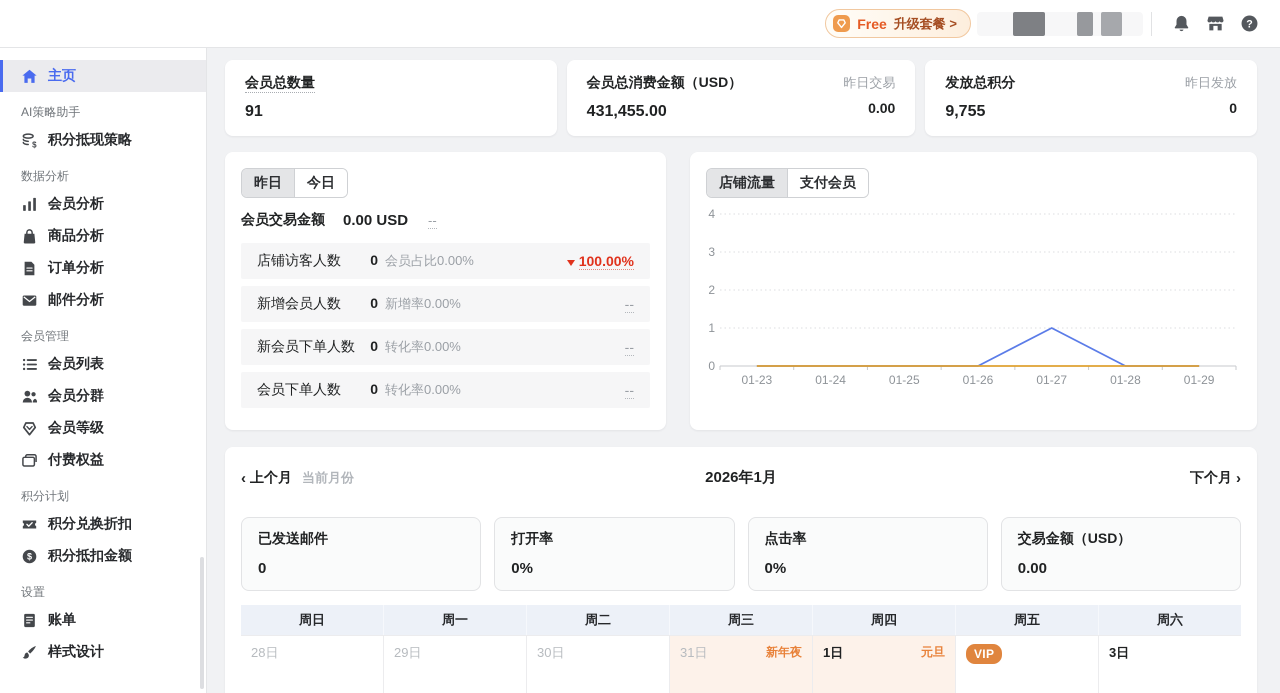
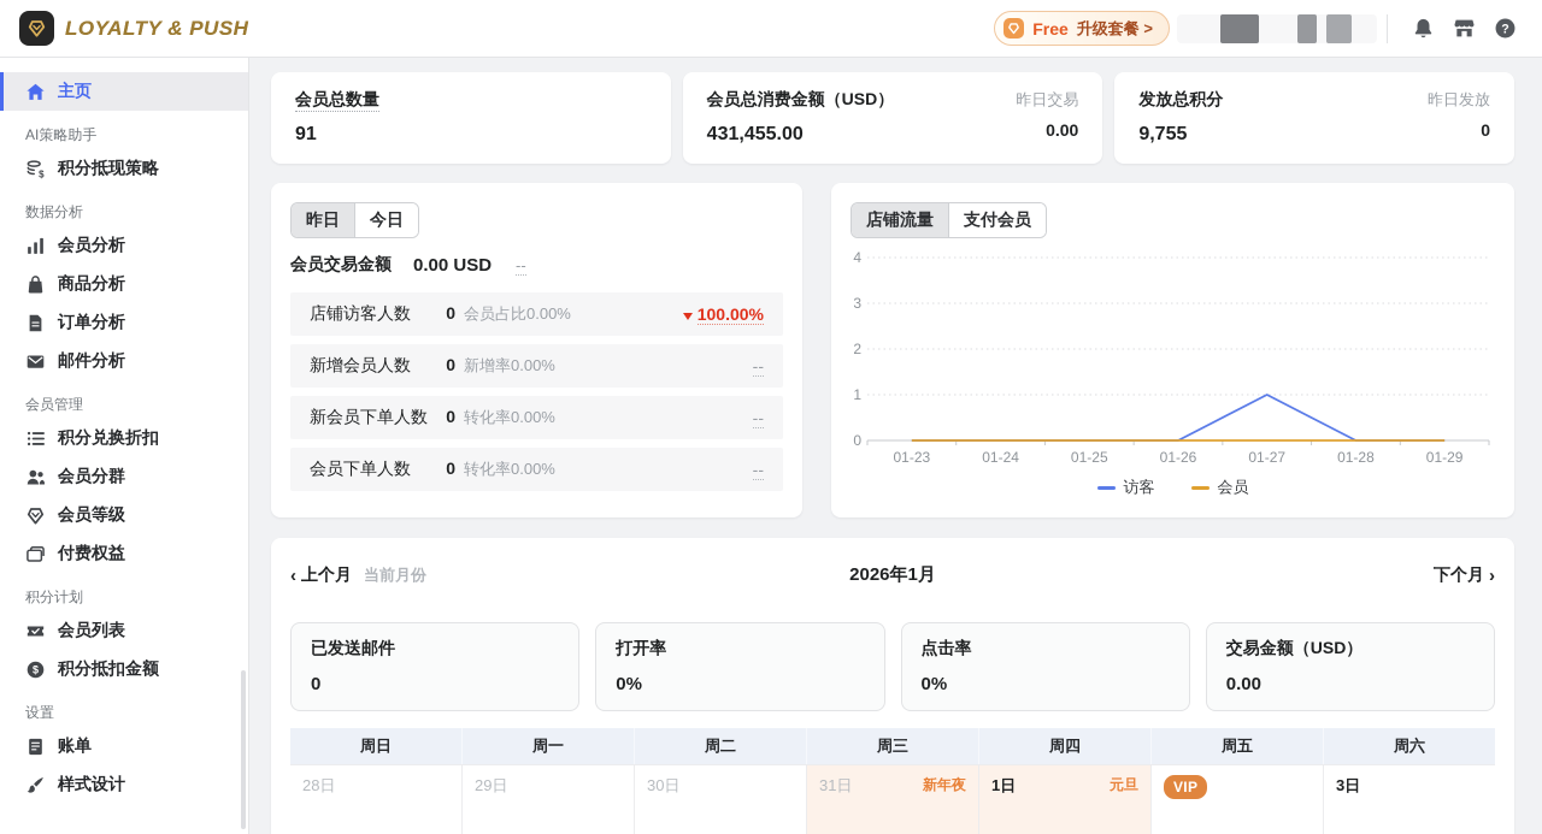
+ LOYALTY & PUSH
  Free
  升级套餐 >
  ?
  主页
  AI策略助手
  $
  积分抵现策略
  数据分析
  会员分析
  商品分析
  订单分析
  邮件分析
  会员管理
- 会员列表
+ 积分兑换折扣
  会员分群
  会员等级
  付费权益
  积分计划
- 积分兑换折扣
+ 会员列表
  $
  积分抵扣金额
  设置
  账单
  样式设计
  会员总数量
  91
  会员总消费金额（USD）
  431,455.00
  昨日交易
  0.00
  发放总积分
  9,755
  昨日发放
  0
  昨日
  今日
  会员交易金额
  0.00 USD
  --
  店铺访客人数
  0
  会员占比0.00%
  100.00%
  新增会员人数
  0
  新增率0.00%
  --
  新会员下单人数
  0
  转化率0.00%
  --
  会员下单人数
  0
  转化率0.00%
  --
  店铺流量
  支付会员
  0
  1
  2
  3
  4
  01-23
  01-24
  01-25
  01-26
  01-27
  01-28
  01-29
+ 访客
+ 会员
  ‹
  上个月
  当前月份
  2026年1月
  下个月
  ›
  已发送邮件
  0
  打开率
  0%
  点击率
  0%
  交易金额（USD）
  0.00
  周日
  周一
  周二
  周三
  周四
  周五
  周六
  28日
  29日
  30日
  31日
  新年夜
  1日
  元旦
  VIP
  3日
